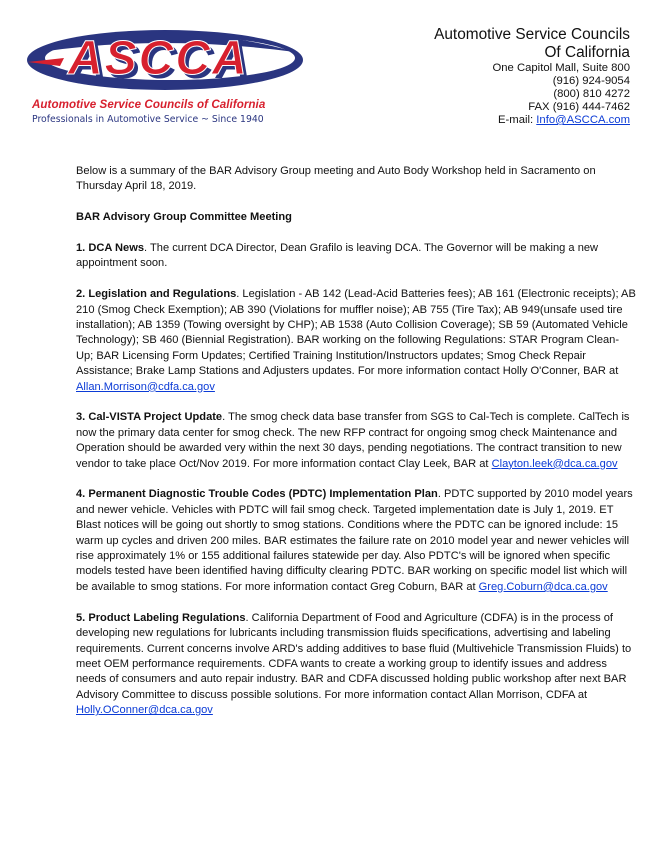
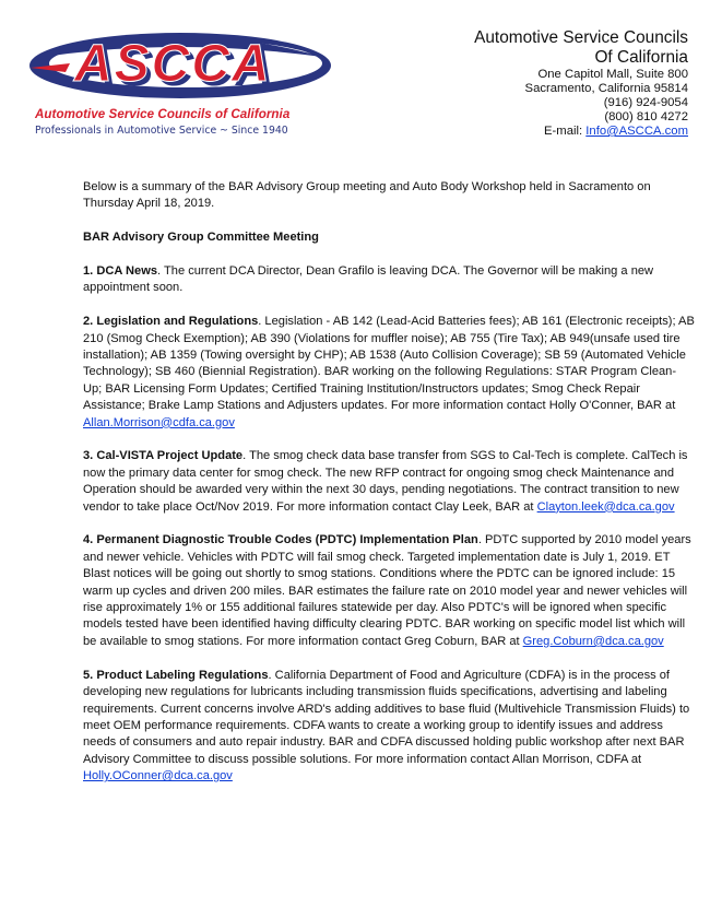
  ASCCA
  Automotive Service Councils of California
  Professionals in Automotive Service ~ Since 1940
  Automotive Service Councils
  Of California
  One Capitol Mall, Suite 800
+ Sacramento, California 95814
  (916) 924-9054
  (800) 810 4272
- FAX (916) 444-7462
  E-mail: Info@ASCCA.com
  Below is a summary of the BAR Advisory Group meeting and Auto Body Workshop held in Sacramento on Thursday April 18, 2019.
  BAR Advisory Group Committee Meeting
  1. DCA News. The current DCA Director, Dean Grafilo is leaving DCA. The Governor will be making a new appointment soon.
  2. Legislation and Regulations. Legislation - AB 142 (Lead-Acid Batteries fees); AB 161 (Electronic receipts); AB 210 (Smog Check Exemption); AB 390 (Violations for muffler noise); AB 755 (Tire Tax); AB 949(unsafe used tire installation); AB 1359 (Towing oversight by CHP); AB 1538 (Auto Collision Coverage); SB 59 (Automated Vehicle Technology); SB 460 (Biennial Registration). BAR working on the following Regulations: STAR Program Clean-Up; BAR Licensing Form Updates; Certified Training Institution/Instructors updates; Smog Check Repair Assistance; Brake Lamp Stations and Adjusters updates. For more information contact Holly O'Conner, BAR at Allan.Morrison@cdfa.ca.gov
  3. Cal-VISTA Project Update. The smog check data base transfer from SGS to Cal-Tech is complete. CalTech is now the primary data center for smog check. The new RFP contract for ongoing smog check Maintenance and Operation should be awarded very within the next 30 days, pending negotiations. The contract transition to new vendor to take place Oct/Nov 2019. For more information contact Clay Leek, BAR at Clayton.leek@dca.ca.gov
  4. Permanent Diagnostic Trouble Codes (PDTC) Implementation Plan. PDTC supported by 2010 model years and newer vehicle. Vehicles with PDTC will fail smog check. Targeted implementation date is July 1, 2019. ET Blast notices will be going out shortly to smog stations. Conditions where the PDTC can be ignored include: 15 warm up cycles and driven 200 miles. BAR estimates the failure rate on 2010 model year and newer vehicles will rise approximately 1% or 155 additional failures statewide per day. Also PDTC's will be ignored when specific models tested have been identified having difficulty clearing PDTC. BAR working on specific model list which will be available to smog stations. For more information contact Greg Coburn, BAR at Greg.Coburn@dca.ca.gov
  5. Product Labeling Regulations. California Department of Food and Agriculture (CDFA) is in the process of developing new regulations for lubricants including transmission fluids specifications, advertising and labeling requirements. Current concerns involve ARD's adding additives to base fluid (Multivehicle Transmission Fluids) to meet OEM performance requirements. CDFA wants to create a working group to identify issues and address needs of consumers and auto repair industry. BAR and CDFA discussed holding public workshop after next BAR Advisory Committee to discuss possible solutions. For more information contact Allan Morrison, CDFA at Holly.OConner@dca.ca.gov
